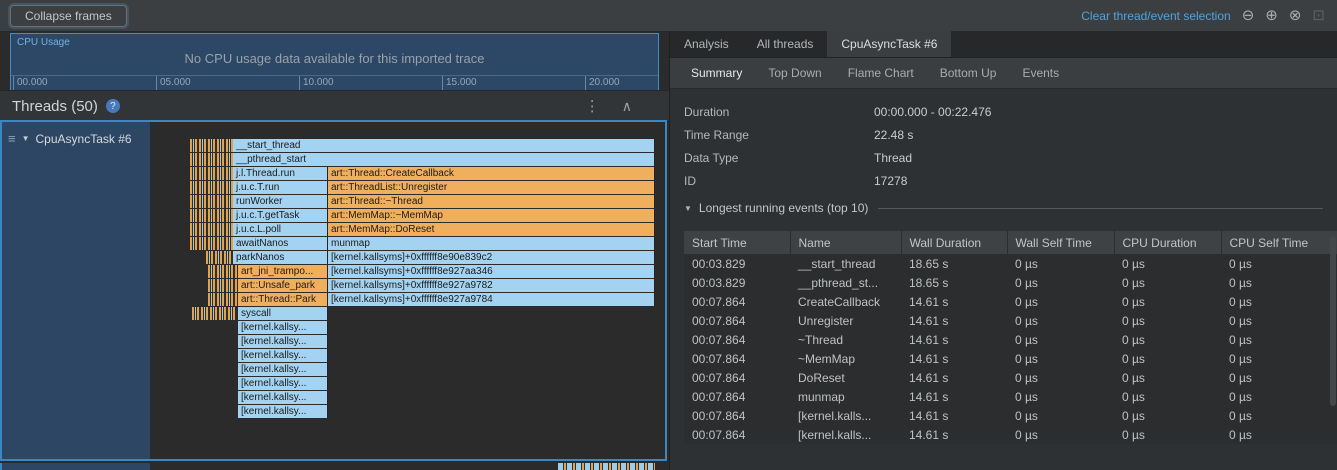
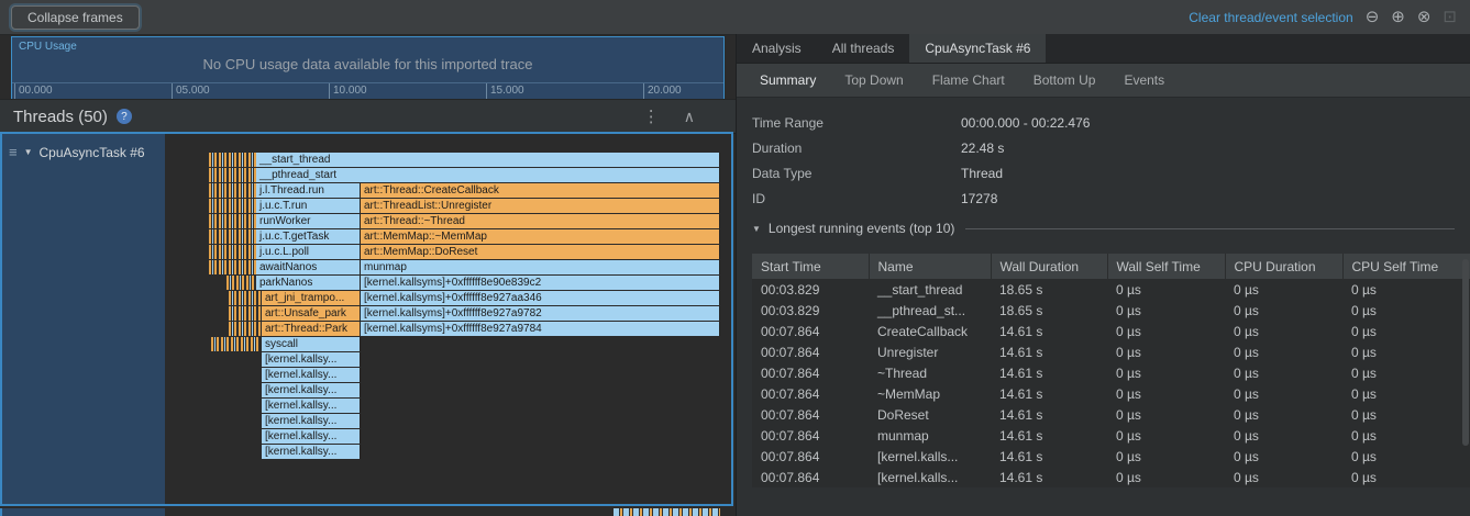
  Collapse frames
  Clear thread/event selection
  ⊖
  ⊕
  ⊗
  ⊡
  CPU Usage
  No CPU usage data available for this imported trace
  00.000
  05.000
  10.000
  15.000
  20.000
  Threads (50)
  ?
  ⋮
  ∧
  ≡
  ▼
  CpuAsyncTask #6
  __start_thread
  __pthread_start
  j.l.Thread.run
  art::Thread::CreateCallback
  j.u.c.T.run
  art::ThreadList::Unregister
  runWorker
  art::Thread::~Thread
  j.u.c.T.getTask
  art::MemMap::~MemMap
  j.u.c.L.poll
  art::MemMap::DoReset
  awaitNanos
  munmap
  parkNanos
  [kernel.kallsyms]+0xffffff8e90e839c2
  art_jni_trampo...
  [kernel.kallsyms]+0xffffff8e927aa346
  art::Unsafe_park
  [kernel.kallsyms]+0xffffff8e927a9782
  art::Thread::Park
  [kernel.kallsyms]+0xffffff8e927a9784
  syscall
  [kernel.kallsy...
  [kernel.kallsy...
  [kernel.kallsy...
  [kernel.kallsy...
  [kernel.kallsy...
  [kernel.kallsy...
  [kernel.kallsy...
  Analysis
  All threads
  CpuAsyncTask #6
  Summary
  Top Down
  Flame Chart
  Bottom Up
  Events
- Duration
+ Time Range
  00:00.000 - 00:22.476
- Time Range
+ Duration
  22.48 s
  Data Type
  Thread
  ID
  17278
  ▼
  Longest running events (top 10)
  Start Time	Name	Wall Duration	Wall Self Time	CPU Duration	CPU Self Time
  00:03.829	__start_thread	18.65 s	0 µs	0 µs	0 µs
  00:03.829	__pthread_st...	18.65 s	0 µs	0 µs	0 µs
  00:07.864	CreateCallback	14.61 s	0 µs	0 µs	0 µs
  00:07.864	Unregister	14.61 s	0 µs	0 µs	0 µs
  00:07.864	~Thread	14.61 s	0 µs	0 µs	0 µs
  00:07.864	~MemMap	14.61 s	0 µs	0 µs	0 µs
  00:07.864	DoReset	14.61 s	0 µs	0 µs	0 µs
  00:07.864	munmap	14.61 s	0 µs	0 µs	0 µs
  00:07.864	[kernel.kalls...	14.61 s	0 µs	0 µs	0 µs
  00:07.864	[kernel.kalls...	14.61 s	0 µs	0 µs	0 µs
